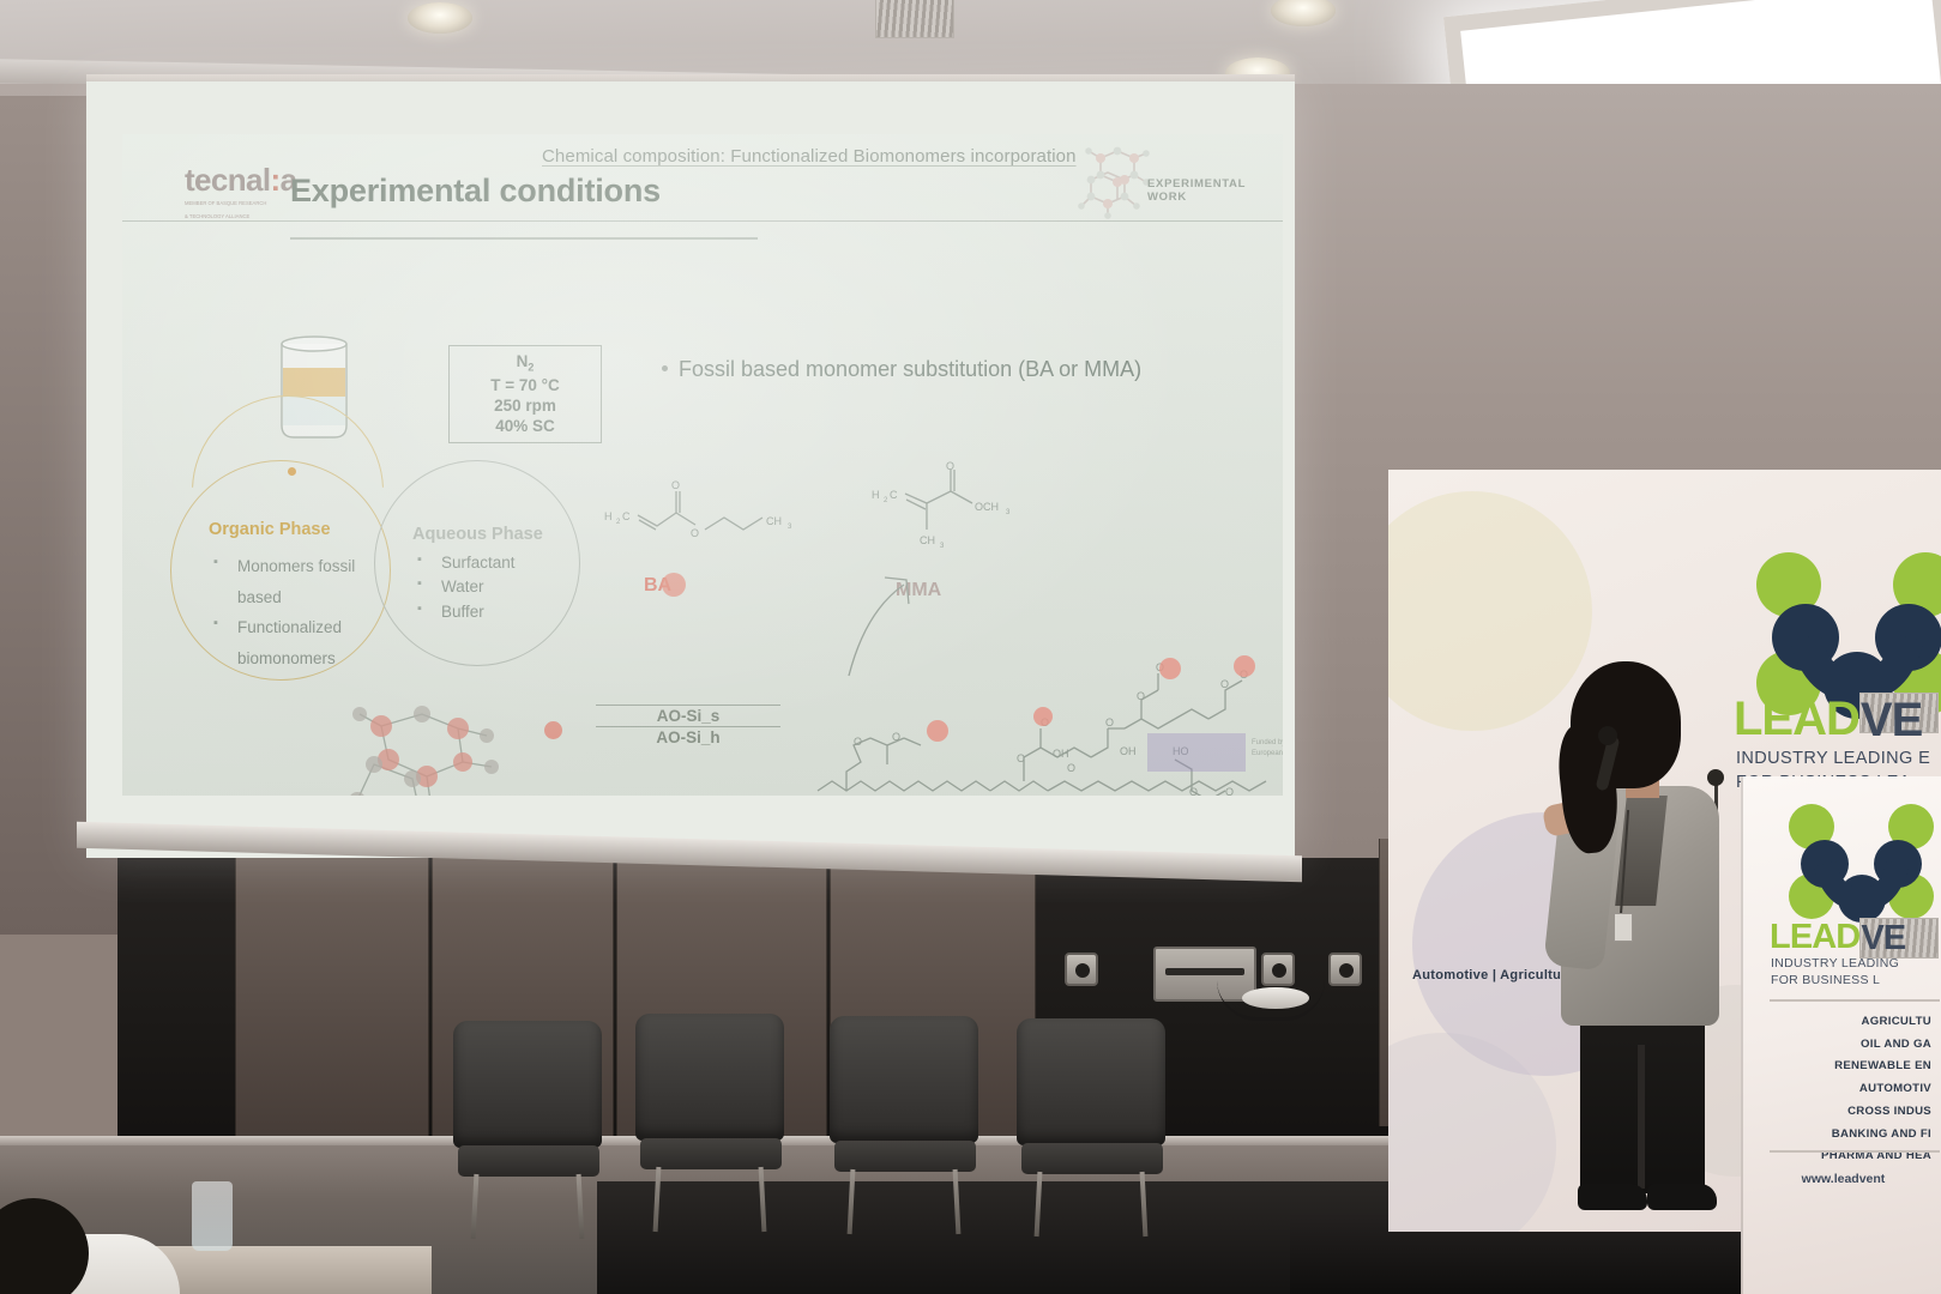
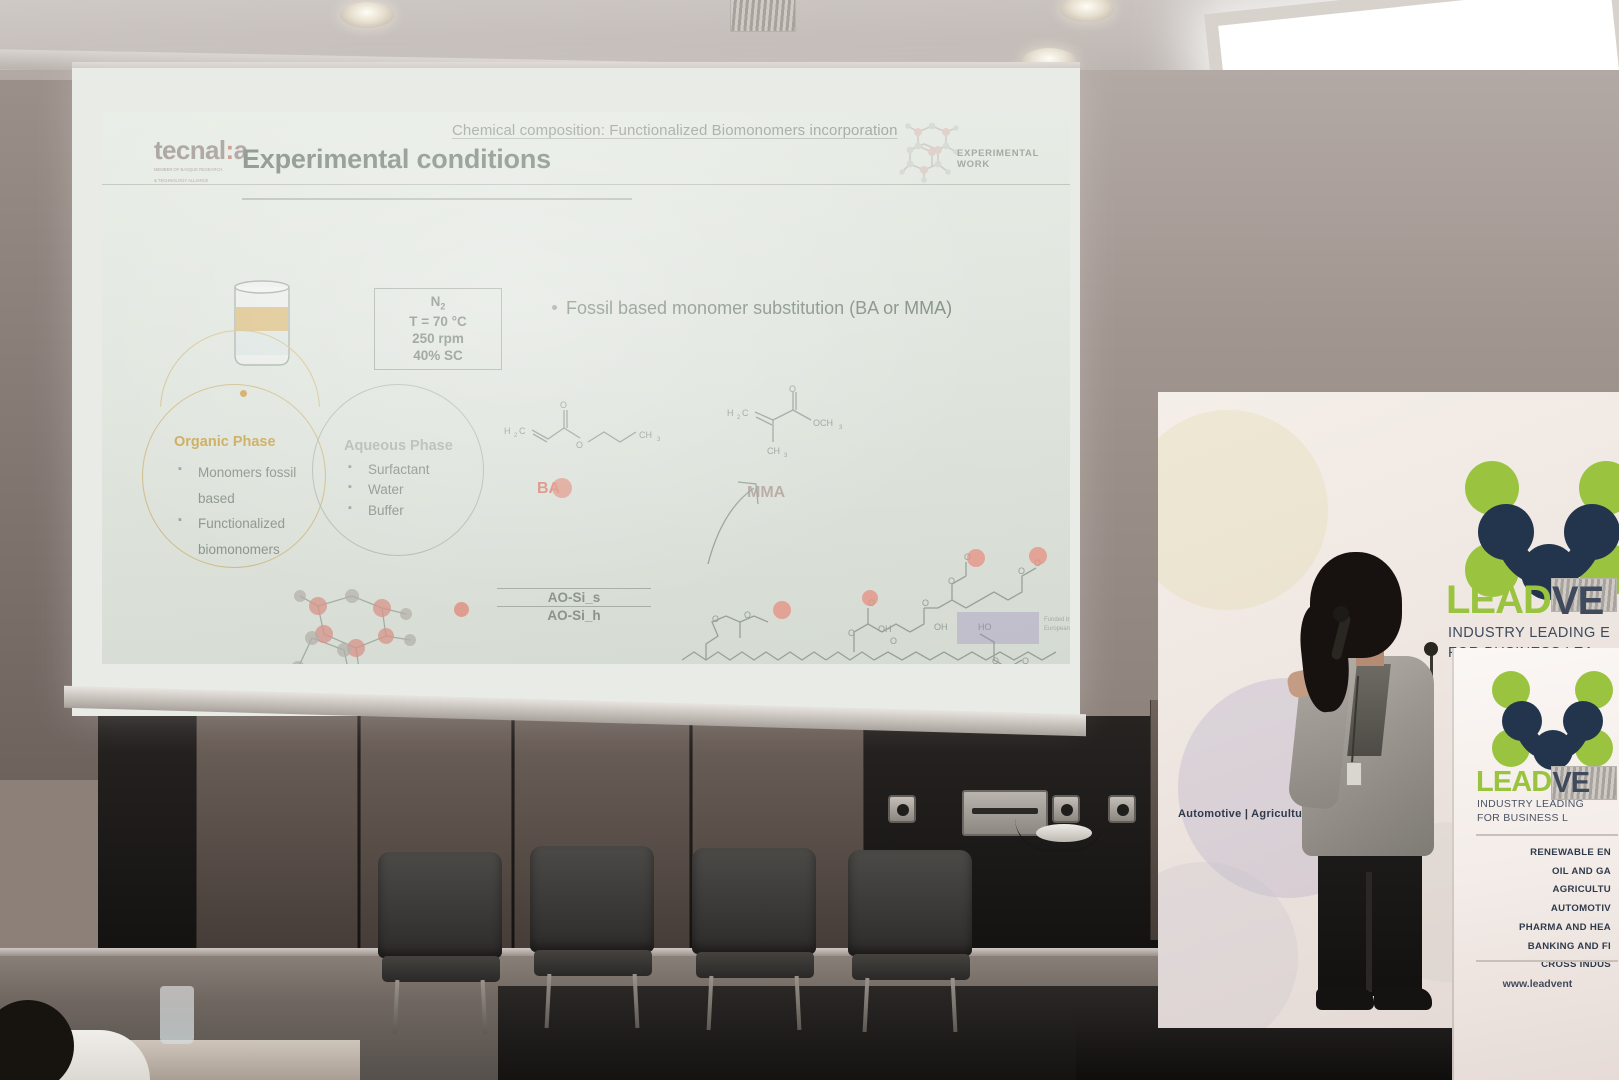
  LEAD
  VE
  INDUSTRY LEADING E
  LEAD
  VE
  INDUSTRY LEADING
  FOR BUSINESS L
- AGRICULTU
+ RENEWABLE EN
  OIL AND GA
- RENEWABLE EN
+ AGRICULTU
  AUTOMOTIV
- CROSS INDUS
+ PHARMA AND HEA
  BANKING AND FI
- PHARMA AND HEA
+ CROSS INDUS
  www.leadvent
